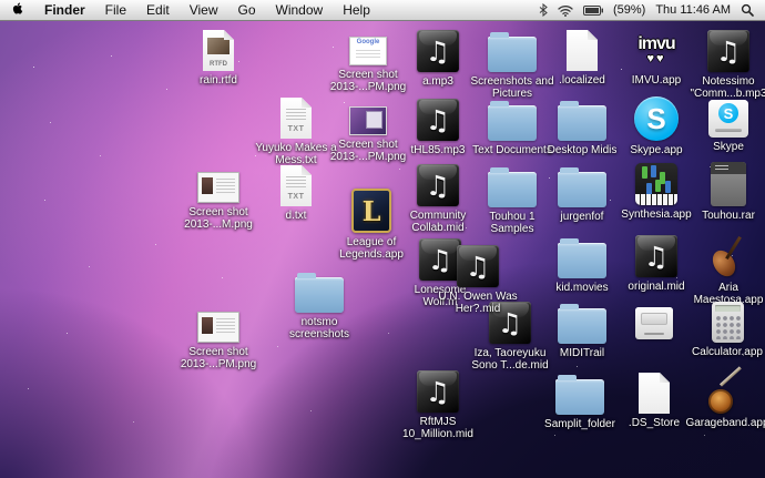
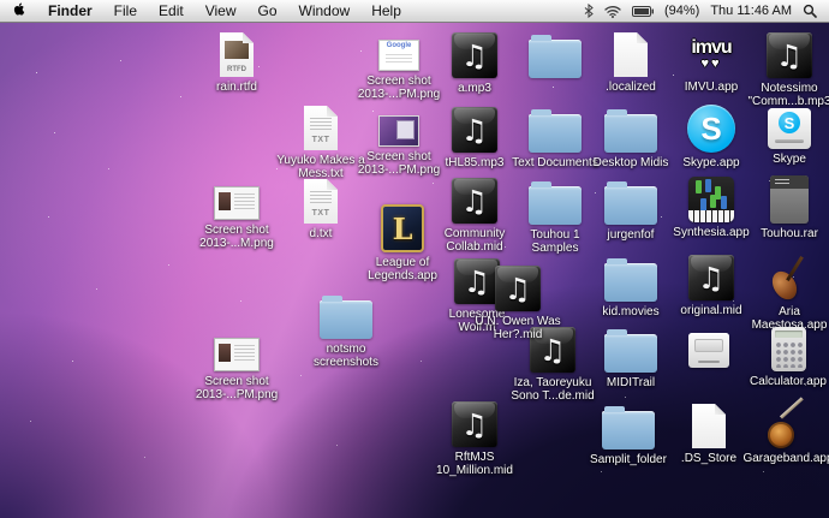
  Finder
  File
  Edit
  View
  Go
  Window
  Help
- (59%)
+ (94%)
  Thu 11:46 AM
  rain.rtfd
  Screen shot
  2013-...PM.png
  a.mp3
- Screenshots and
- Pictures
  .localized
  IMVU.app
  Notessimo
  "Comm...b.mp3
  Yuyuko Makes a
  Mess.txt
  Screen shot
  2013-...PM.png
  tHL85.mp3
  Text Documents
  Desktop Midis
  Skype.app
  Skype
  Screen shot
  2013-...M.png
  d.txt
  League of
  Legends.app
  Community
  Collab.mid
  Touhou 1
  Samples
  jurgenfof
  Synthesia.app
  Touhou.rar
  Lonesome
  Wolf.m
  U.N. Owen Was
  Her?.mid
  kid.movies
  original.mid
  Aria
  Maestosa.app
  notsmo
  screenshots
  Screen shot
  2013-...PM.png
  Iza, Taoreyuku
  Sono T...de.mid
  MIDITrail
  Calculator.app
  RftMJS
  10_Million.mid
  Samplit_folder
  .DS_Store
  Garageband.ap
